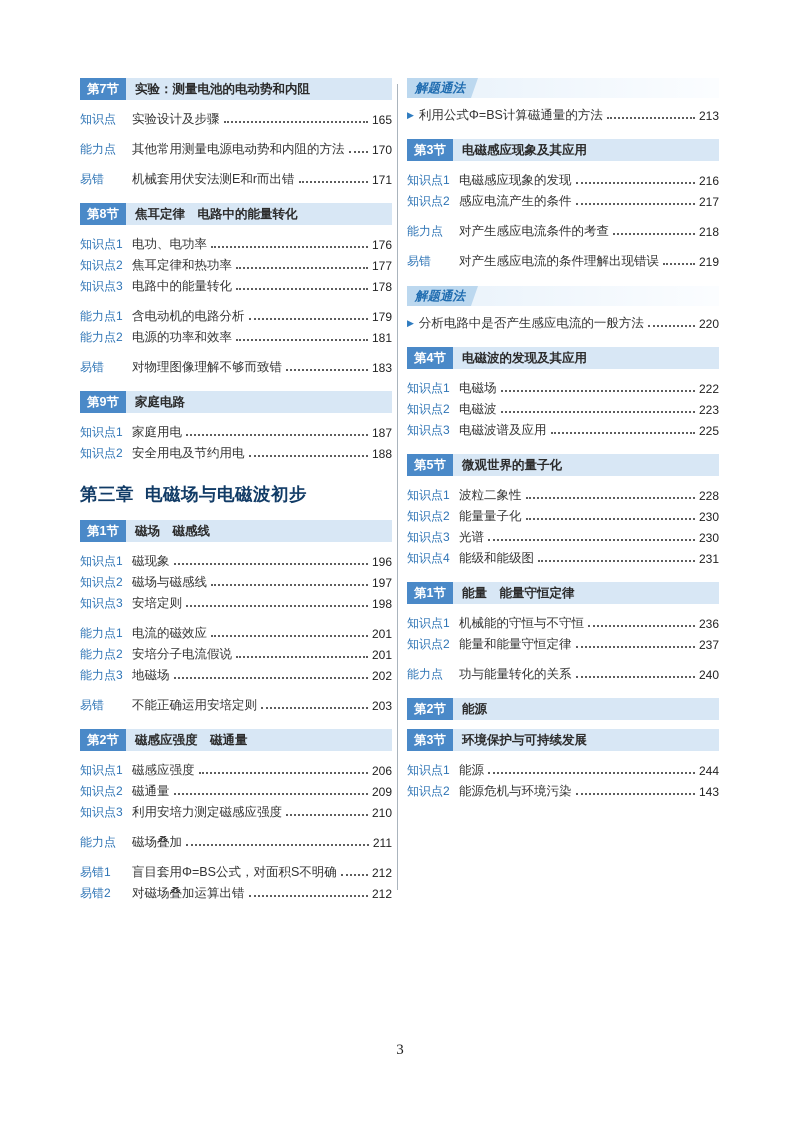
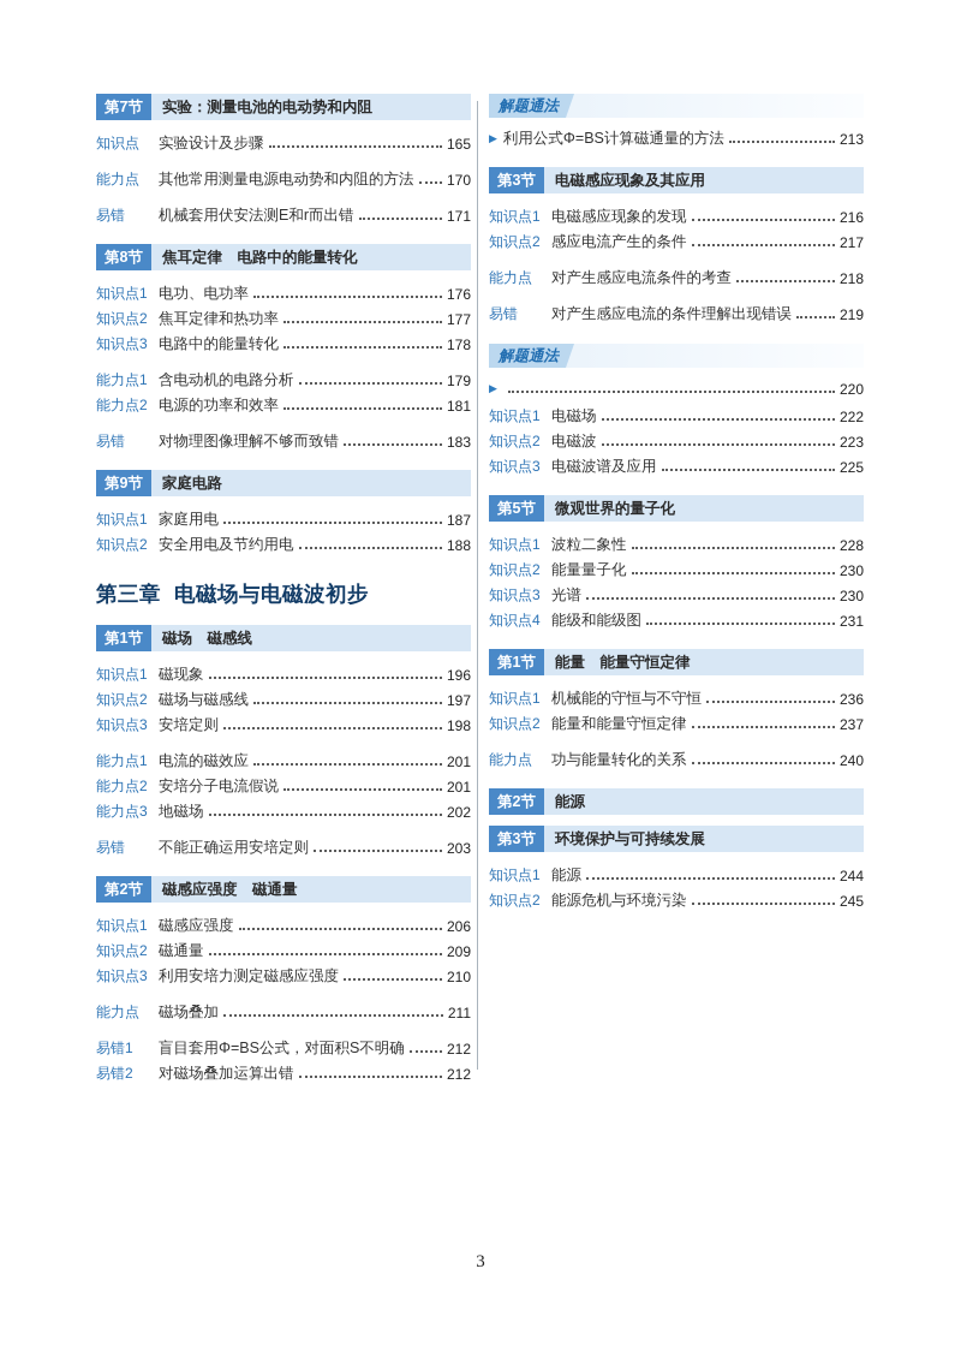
  第7节
  实验：测量电池的电动势和内阻
  知识点
  实验设计及步骤
  165
  能力点
  其他常用测量电源电动势和内阻的方法
  170
  易错
  机械套用伏安法测E和r而出错
  171
  第8节
  焦耳定律 电路中的能量转化
  知识点1
  电功、电功率
  176
  知识点2
  焦耳定律和热功率
  177
  知识点3
  电路中的能量转化
  178
  能力点1
  含电动机的电路分析
  179
  能力点2
  电源的功率和效率
  181
  易错
  对物理图像理解不够而致错
  183
  第9节
  家庭电路
  知识点1
  家庭用电
  187
  知识点2
  安全用电及节约用电
  188
  第三章 电磁场与电磁波初步
  第1节
  磁场 磁感线
  知识点1
  磁现象
  196
  知识点2
  磁场与磁感线
  197
  知识点3
  安培定则
  198
  能力点1
  电流的磁效应
  201
  能力点2
  安培分子电流假说
  201
  能力点3
  地磁场
  202
  易错
  不能正确运用安培定则
  203
  第2节
  磁感应强度 磁通量
  知识点1
  磁感应强度
  206
  知识点2
  磁通量
  209
  知识点3
  利用安培力测定磁感应强度
  210
  能力点
  磁场叠加
  211
  易错1
  盲目套用Φ=BS公式，对面积S不明确
  212
  易错2
  对磁场叠加运算出错
  212
  解题通法
  ▶
  利用公式Φ=BS计算磁通量的方法
  213
  第3节
  电磁感应现象及其应用
  知识点1
  电磁感应现象的发现
  216
  知识点2
  感应电流产生的条件
  217
  能力点
  对产生感应电流条件的考查
  218
  易错
  对产生感应电流的条件理解出现错误
  219
  解题通法
  ▶
- 分析电路中是否产生感应电流的一般方法
  220
- 第4节
- 电磁波的发现及其应用
  知识点1
  电磁场
  222
  知识点2
  电磁波
  223
  知识点3
  电磁波谱及应用
  225
  第5节
  微观世界的量子化
  知识点1
  波粒二象性
  228
  知识点2
  能量量子化
  230
  知识点3
  光谱
  230
  知识点4
  能级和能级图
  231
  第1节
  能量 能量守恒定律
  知识点1
  机械能的守恒与不守恒
  236
  知识点2
  能量和能量守恒定律
  237
  能力点
  功与能量转化的关系
  240
  第2节
  能源
  第3节
  环境保护与可持续发展
  知识点1
  能源
  244
  知识点2
  能源危机与环境污染
- 143
+ 245
  3
